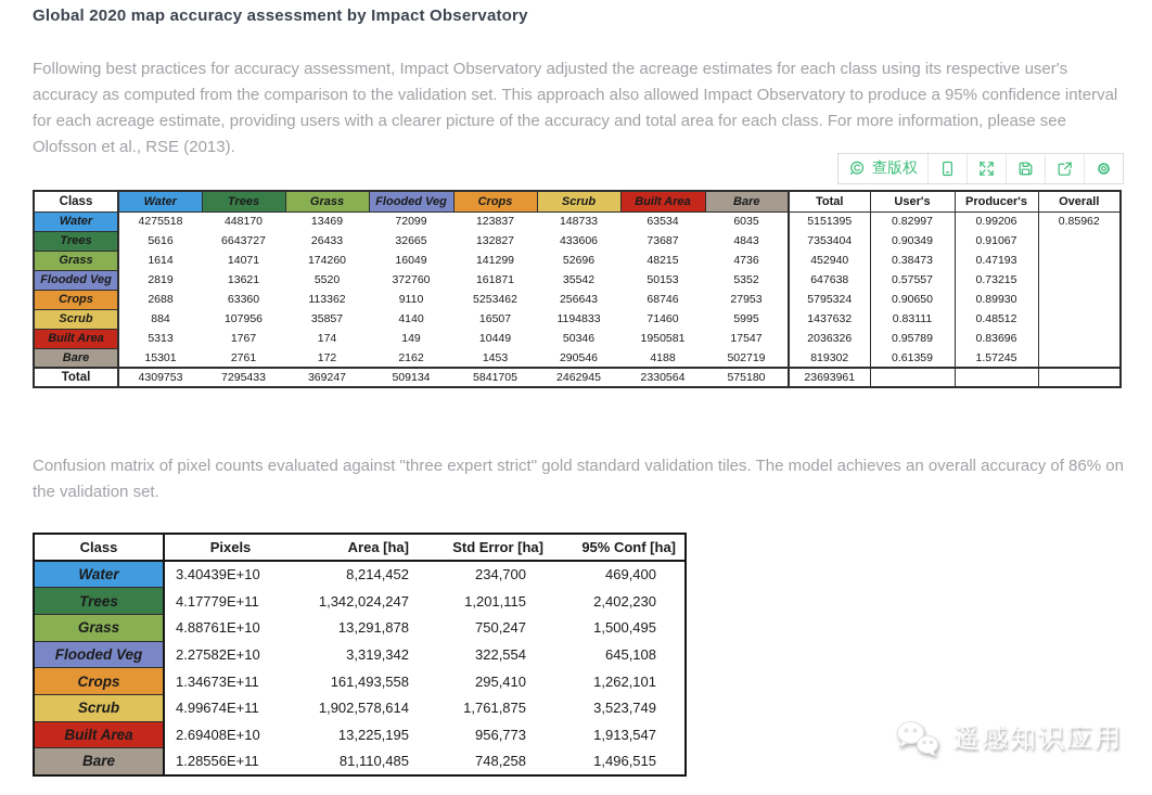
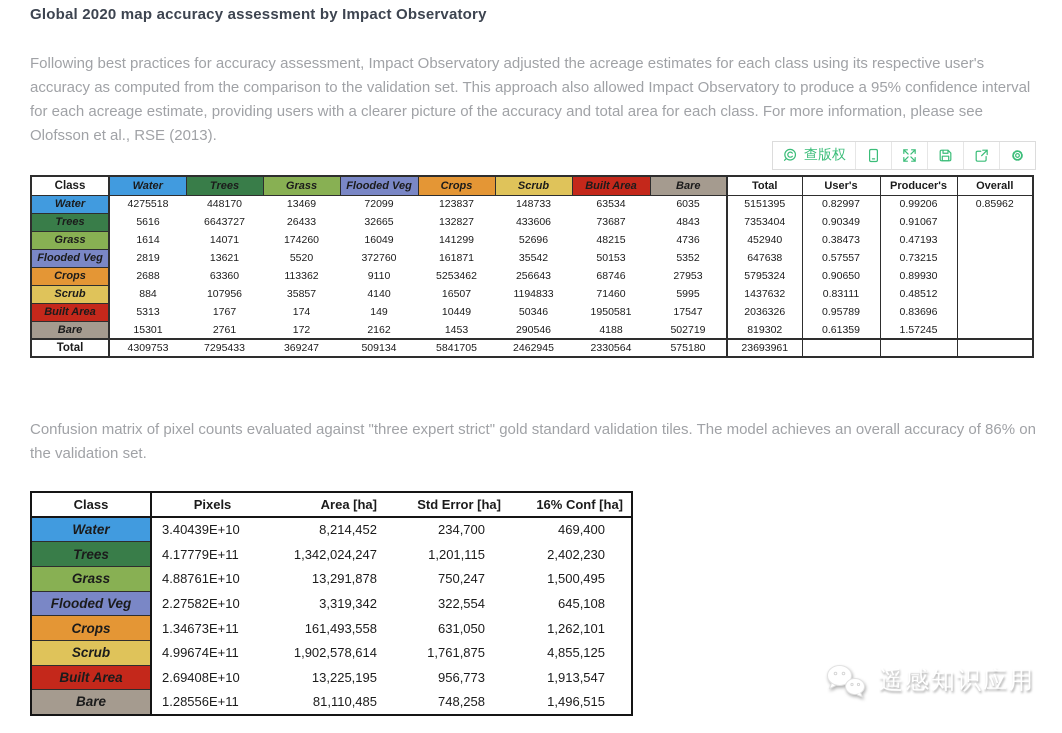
  Global 2020 map accuracy assessment by Impact Observatory
  Following best practices for accuracy assessment, Impact Observatory adjusted the acreage estimates for each class using its respective user's accuracy as computed from the comparison to the validation set. This approach also allowed Impact Observatory to produce a 95% confidence interval for each acreage estimate, providing users with a clearer picture of the accuracy and total area for each class. For more information, please see Olofsson et al., RSE (2013).
  查版权
  Class	Water	Trees	Grass	Flooded Veg	Crops	Scrub	Built Area	Bare	Total	User's	Producer's	Overall
  Water	4275518	448170	13469	72099	123837	148733	63534	6035	5151395	0.82997	0.99206	0.85962
  Trees	5616	6643727	26433	32665	132827	433606	73687	4843	7353404	0.90349	0.91067
  Grass	1614	14071	174260	16049	141299	52696	48215	4736	452940	0.38473	0.47193
  Flooded Veg	2819	13621	5520	372760	161871	35542	50153	5352	647638	0.57557	0.73215
  Crops	2688	63360	113362	9110	5253462	256643	68746	27953	5795324	0.90650	0.89930
  Scrub	884	107956	35857	4140	16507	1194833	71460	5995	1437632	0.83111	0.48512
  Built Area	5313	1767	174	149	10449	50346	1950581	17547	2036326	0.95789	0.83696
  Bare	15301	2761	172	2162	1453	290546	4188	502719	819302	0.61359	1.57245
  Total	4309753	7295433	369247	509134	5841705	2462945	2330564	575180	23693961
  Confusion matrix of pixel counts evaluated against "three expert strict" gold standard validation tiles. The model achieves an overall accuracy of 86% on the validation set.
- Class	Pixels	Area [ha]	Std Error [ha]	95% Conf [ha]
+ Class	Pixels	Area [ha]	Std Error [ha]	16% Conf [ha]
  Water	3.40439E+10	8,214,452	234,700	469,400
  Trees	4.17779E+11	1,342,024,247	1,201,115	2,402,230
  Grass	4.88761E+10	13,291,878	750,247	1,500,495
  Flooded Veg	2.27582E+10	3,319,342	322,554	645,108
- Crops	1.34673E+11	161,493,558	295,410	1,262,101
+ Crops	1.34673E+11	161,493,558	631,050	1,262,101
- Scrub	4.99674E+11	1,902,578,614	1,761,875	3,523,749
+ Scrub	4.99674E+11	1,902,578,614	1,761,875	4,855,125
  Built Area	2.69408E+10	13,225,195	956,773	1,913,547
  Bare	1.28556E+11	81,110,485	748,258	1,496,515
  遥感知识应用
